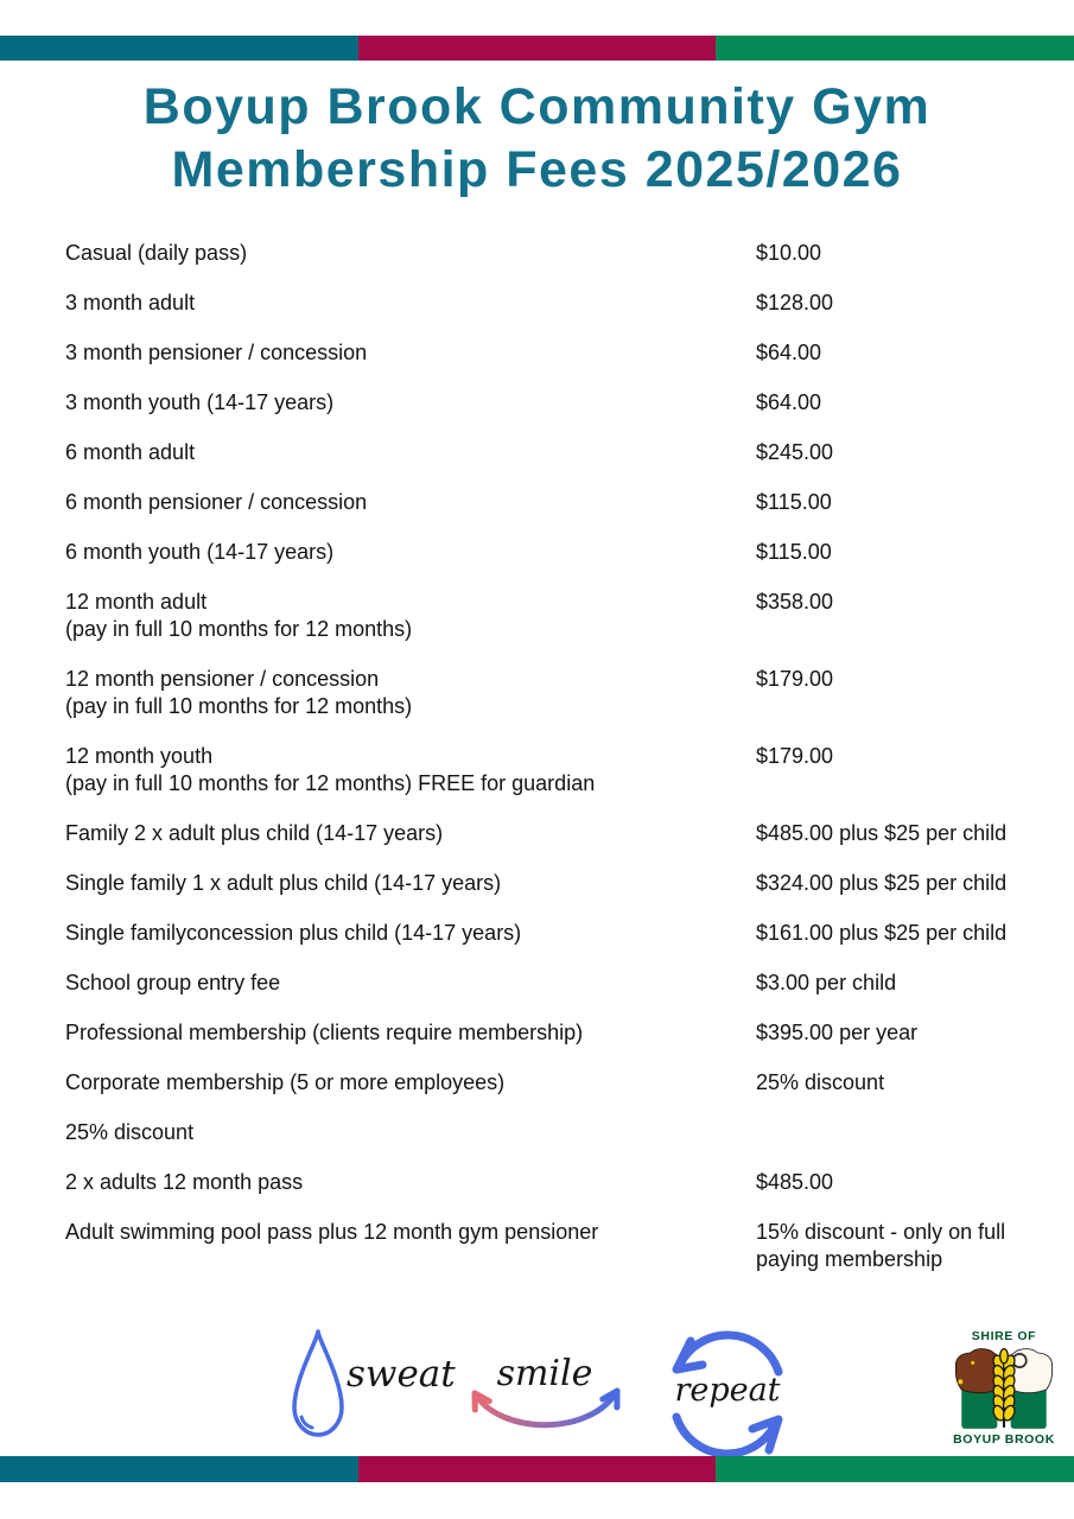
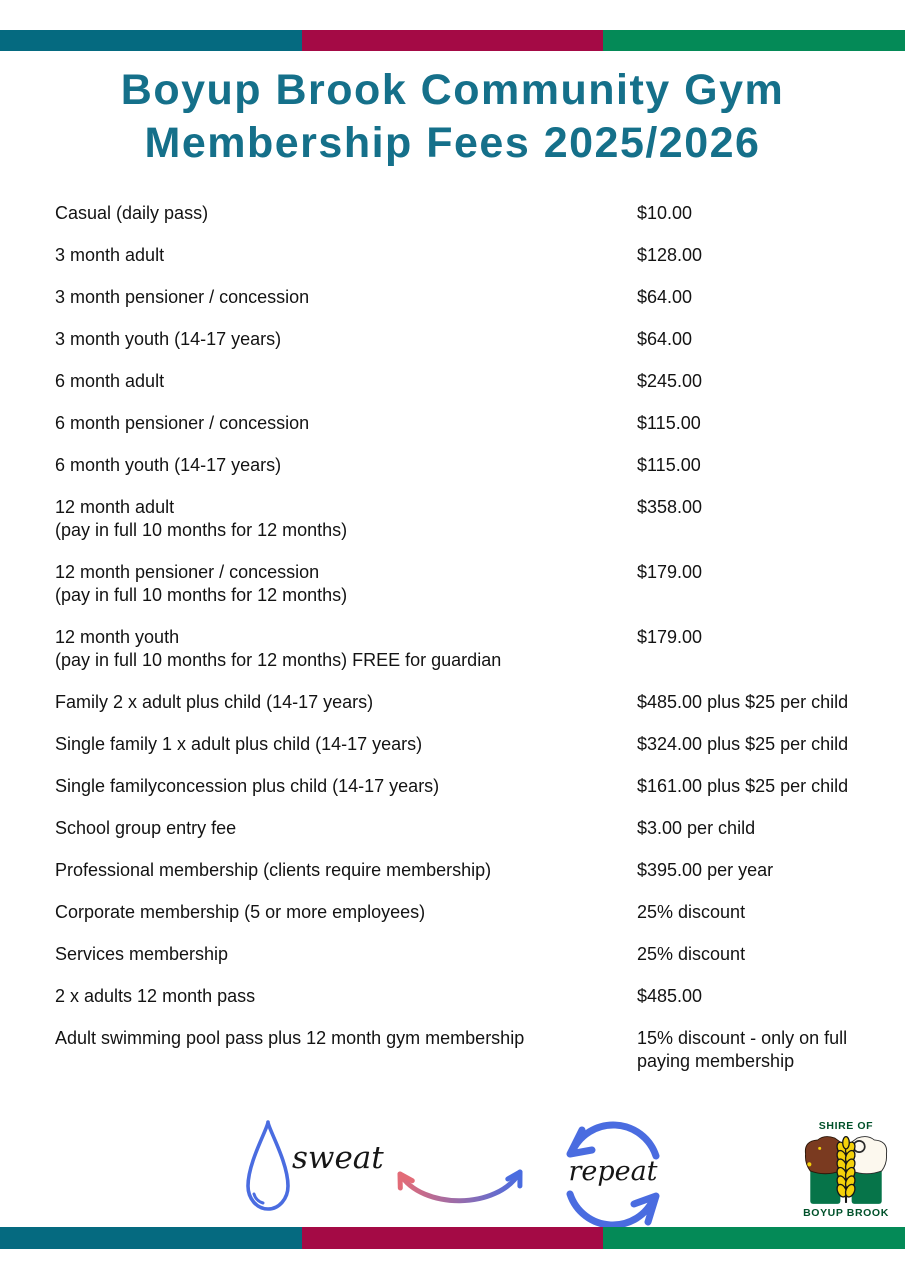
  Boyup Brook Community Gym
  Membership Fees 2025/2026
  Casual (daily pass)
  $10.00
  3 month adult
  $128.00
  3 month pensioner / concession
  $64.00
  3 month youth (14-17 years)
  $64.00
  6 month adult
  $245.00
  6 month pensioner / concession
  $115.00
  6 month youth (14-17 years)
  $115.00
  12 month adult
  (pay in full 10 months for 12 months)
  $358.00
  12 month pensioner / concession
  (pay in full 10 months for 12 months)
  $179.00
  12 month youth
  (pay in full 10 months for 12 months) FREE for guardian
  $179.00
  Family 2 x adult plus child (14-17 years)
  $485.00 plus $25 per child
  Single family 1 x adult plus child (14-17 years)
  $324.00 plus $25 per child
  Single familyconcession plus child (14-17 years)
  $161.00 plus $25 per child
  School group entry fee
  $3.00 per child
  Professional membership (clients require membership)
  $395.00 per year
  Corporate membership (5 or more employees)
  25% discount
+ Services membership
  25% discount
  2 x adults 12 month pass
  $485.00
- Adult swimming pool pass plus 12 month gym pensioner
+ Adult swimming pool pass plus 12 month gym membership
  15% discount - only on full
  paying membership
  sweat
- smile
  repeat
  SHIRE OF
  BOYUP BROOK
